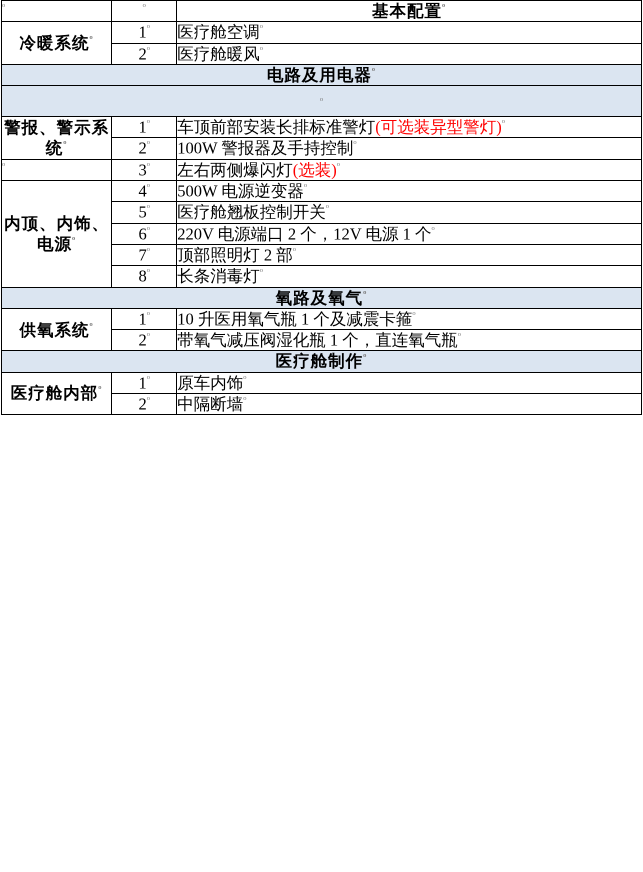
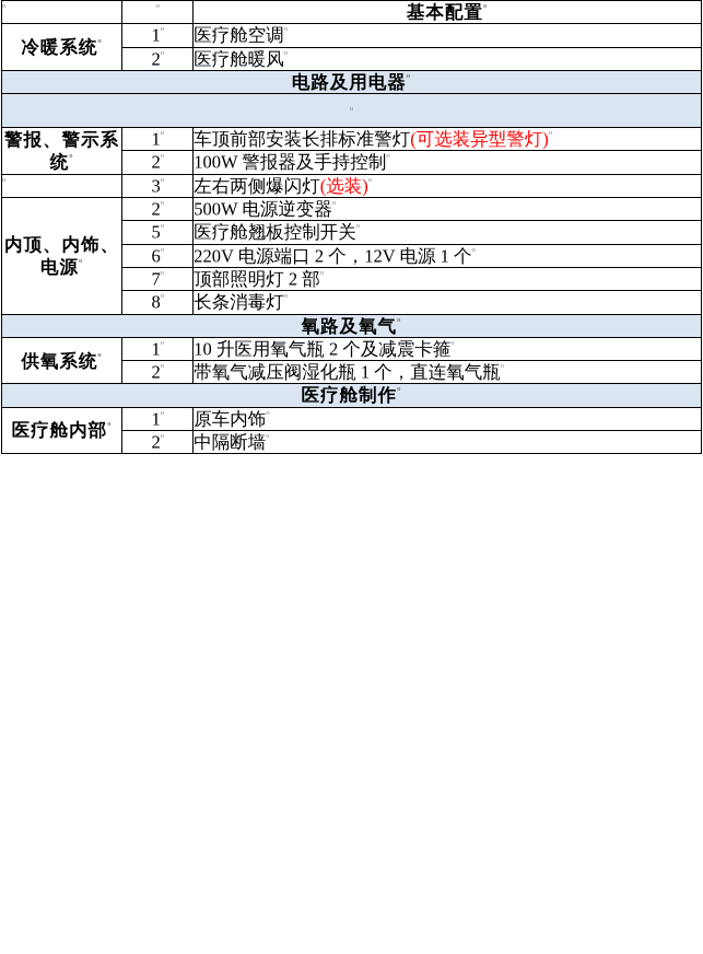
  ᵒ	ᵒ	基本配置ᵒ
  冷暖系统ᵒ	1ᵒ	医疗舱空调ᵒ
  2ᵒ	医疗舱暖风ᵒ
  电路及用电器ᵒ
  ᵒ
  警报、警示系统ᵒ	1ᵒ	车顶前部安装长排标准警灯(可选装异型警灯)ᵒ
  2ᵒ	100W 警报器及手持控制ᵒ
  ᵒ	3ᵒ	左右两侧爆闪灯(选装)ᵒ
- 内顶、内饰、电源ᵒ	4ᵒ	500W 电源逆变器ᵒ
+ 内顶、内饰、电源ᵒ	2ᵒ	500W 电源逆变器ᵒ
  5ᵒ	医疗舱翘板控制开关ᵒ
  6ᵒ	220V 电源端口 2 个，12V 电源 1 个ᵒ
  7ᵒ	顶部照明灯 2 部ᵒ
  8ᵒ	长条消毒灯ᵒ
  氧路及氧气ᵒ
- 供氧系统ᵒ	1ᵒ	10 升医用氧气瓶 1 个及减震卡箍ᵒ
+ 供氧系统ᵒ	1ᵒ	10 升医用氧气瓶 2 个及减震卡箍ᵒ
  2ᵒ	带氧气减压阀湿化瓶 1 个，直连氧气瓶ᵒ
  医疗舱制作ᵒ
  医疗舱内部ᵒ	1ᵒ	原车内饰ᵒ
  2ᵒ	中隔断墙ᵒ
